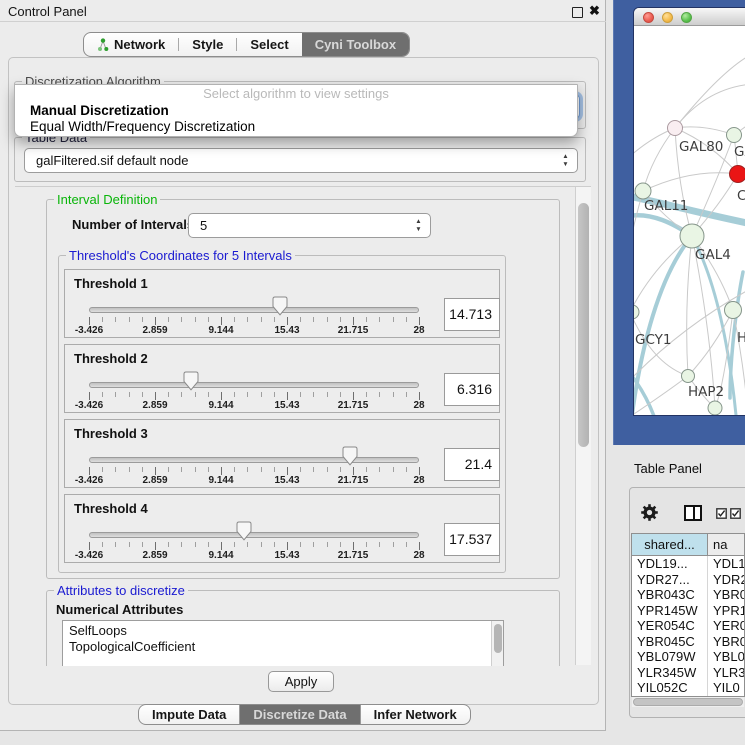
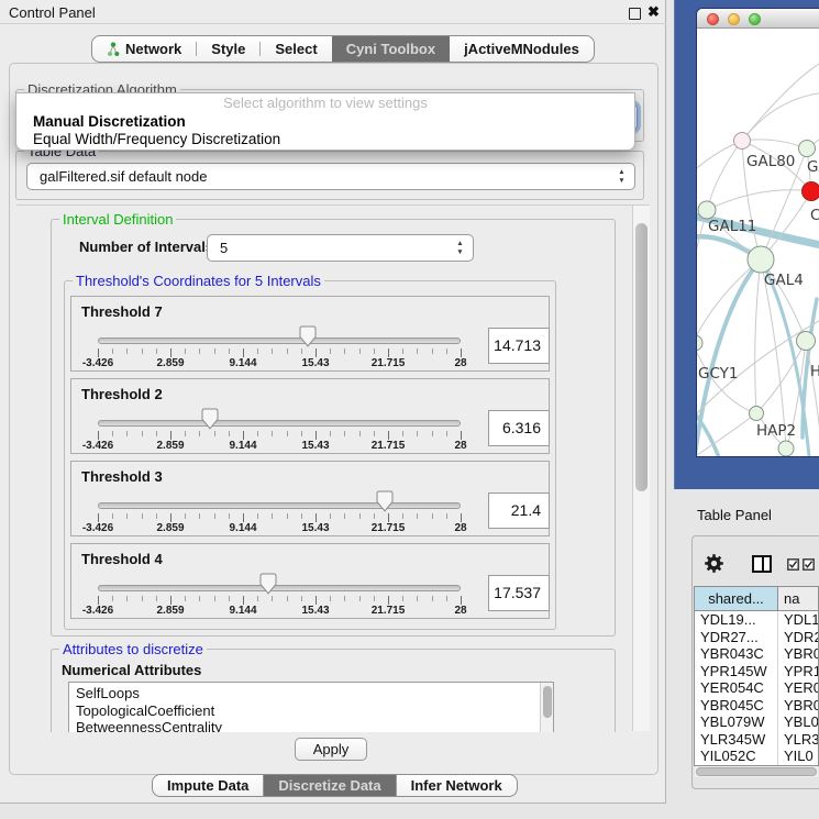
  Control Panel
  ✖
  Network
  Style
  Select
  Cyni Toolbox
+ jActiveMNodules
  Discretization Algorithm
  Select algorithm to view settings
  Manual Discretization
  Equal Width/Frequency Discretization
  Table Data
  galFiltered.sif default node
  Interval Definition
  Number of Interval
  5
  Threshold's Coordinates for 5 Intervals
- Threshold 1
+ Threshold 7
  -3.426
  2.859
  9.144
  15.43
  21.715
  28
  14.713
  Threshold 2
  -3.426
  2.859
  9.144
  15.43
  21.715
  28
  6.316
  Threshold 3
  -3.426
  2.859
  9.144
  15.43
  21.715
  28
  21.4
  Threshold 4
  -3.426
  2.859
  9.144
  15.43
  21.715
  28
  17.537
  Attributes to discretize
  Numerical Attributes
  SelfLoops
  TopologicalCoefficient
+ BetweennessCentrality
  Apply
  Impute Data
  Discretize Data
  Infer Network
  GAL80
  C
  GAL11
  GAL4
  GCY1
  HAP2
  Table Panel
  shared...
  na
  YDL19...
  YDL1
  YDR27...
  YDR
  YBR043C
  YBR0
  YPR145W
  YPR1
  YER054C
  YER0
  YBR045C
  YBR0
  YBL079W
  YBL0
  YLR345W
  YLR3
  YIL052C
  YIL0
